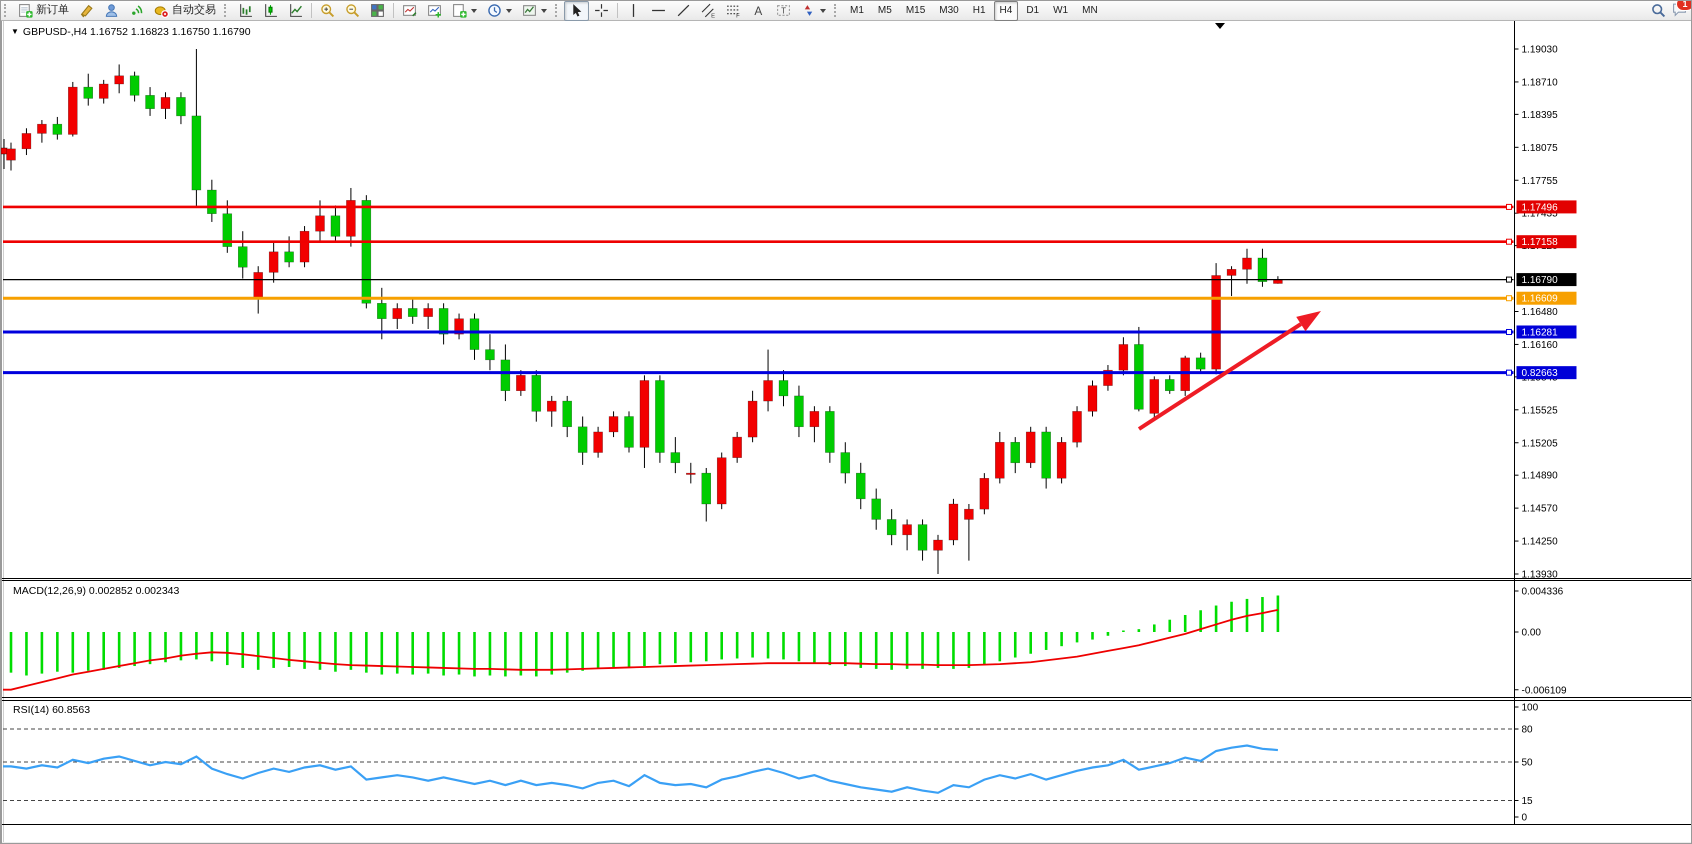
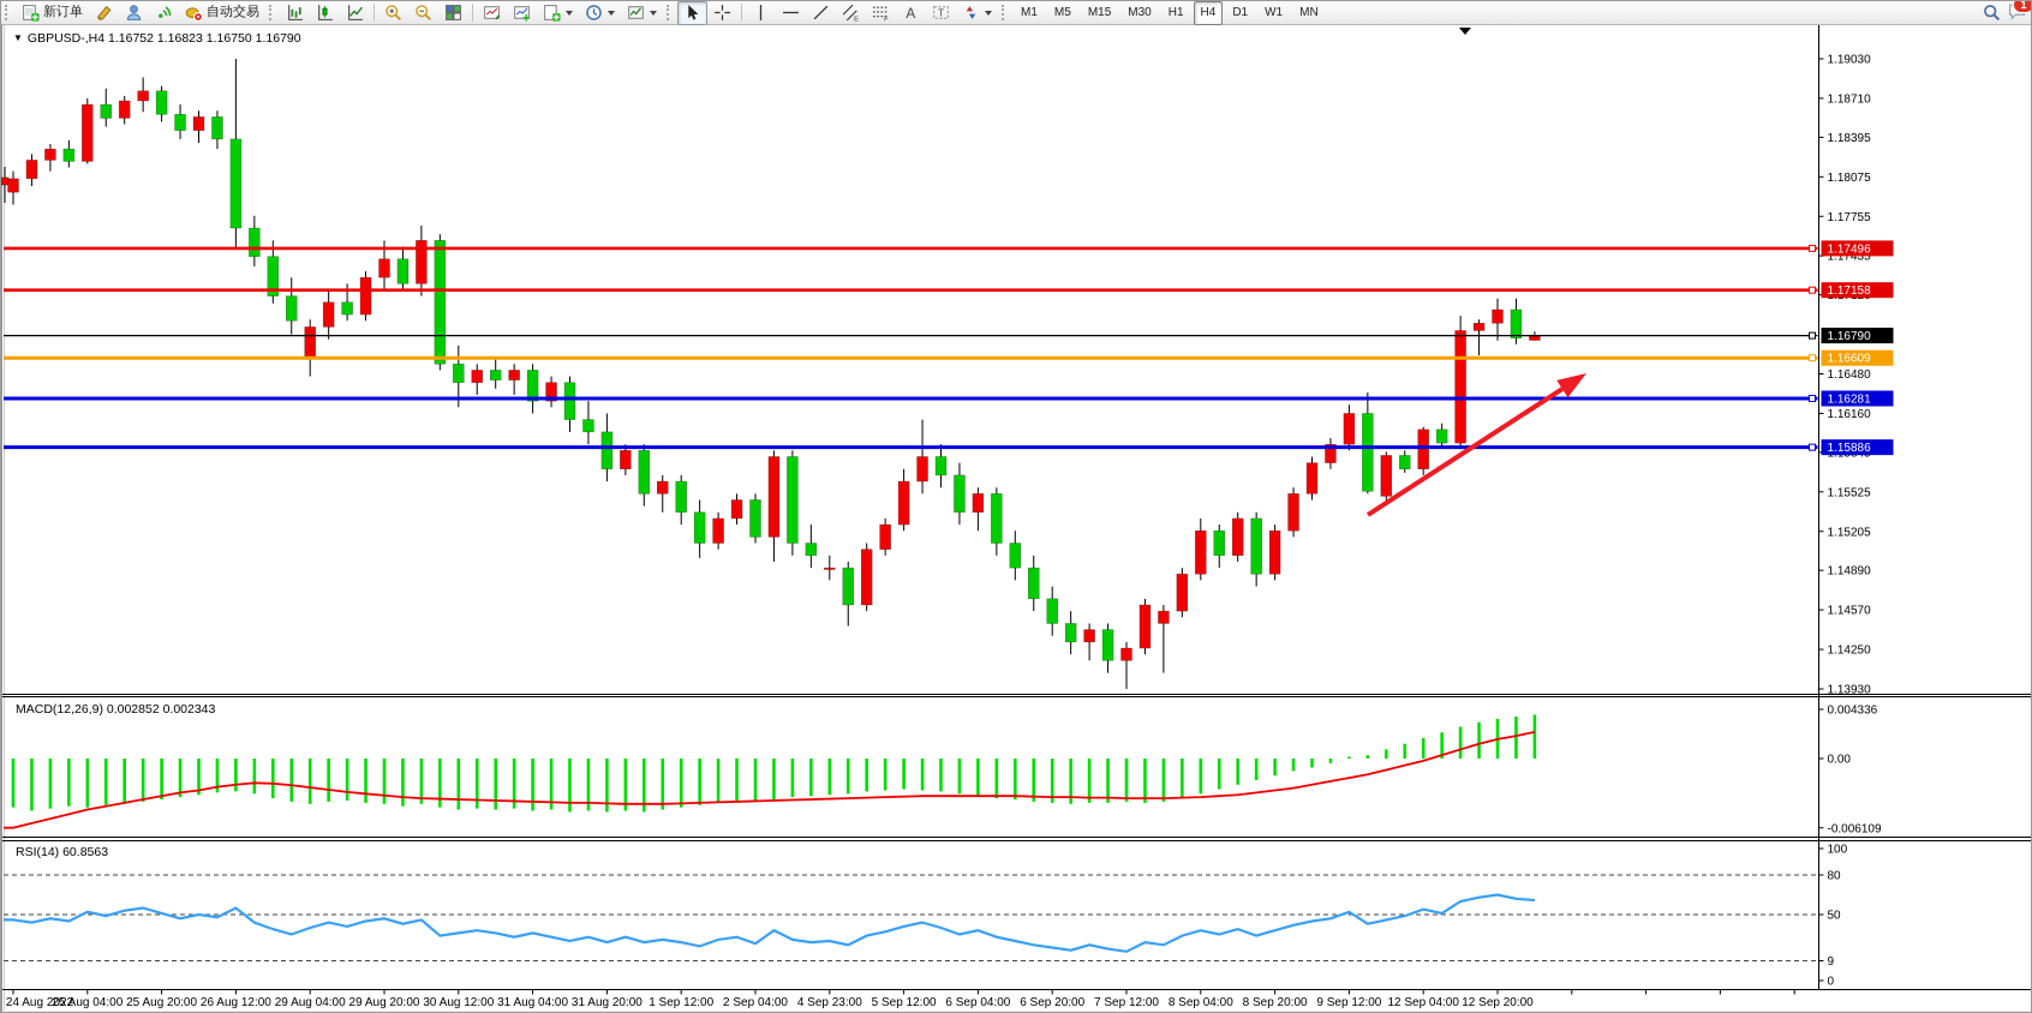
  新订单
  自动交易
  A
  T
  M1
  M5
  M15
  M30
  H1
  H4
  D1
  W1
  MN
  1
  ▼ GBPUSD-,H4 1.16752 1.16823 1.16750 1.16790
  MACD(12,26,9) 0.002852 0.002343
  RSI(14) 60.8563
  1.19030
  1.18710
  1.18395
  1.18075
  1.17755
  1.17435
  1.16480
  1.16160
  1.15525
  1.15205
  1.14890
  1.14570
  1.14250
  1.13930
  1.17496
  1.17158
  1.16790
  1.16609
  1.16281
- 0.82663
+ 1.15886
  0.004336
  0.00
  -0.006109
  100
  80
  50
- 15
+ 9
  0
+ 24 Aug 2022
+ 25 Aug 04:00
+ 25 Aug 20:00
+ 26 Aug 12:00
+ 29 Aug 04:00
+ 29 Aug 20:00
+ 30 Aug 12:00
+ 31 Aug 04:00
+ 31 Aug 20:00
+ 1 Sep 12:00
+ 2 Sep 04:00
+ 4 Sep 23:00
+ 5 Sep 12:00
+ 6 Sep 04:00
+ 6 Sep 20:00
+ 7 Sep 12:00
+ 8 Sep 04:00
+ 8 Sep 20:00
+ 9 Sep 12:00
+ 12 Sep 04:00
+ 12 Sep 20:00
